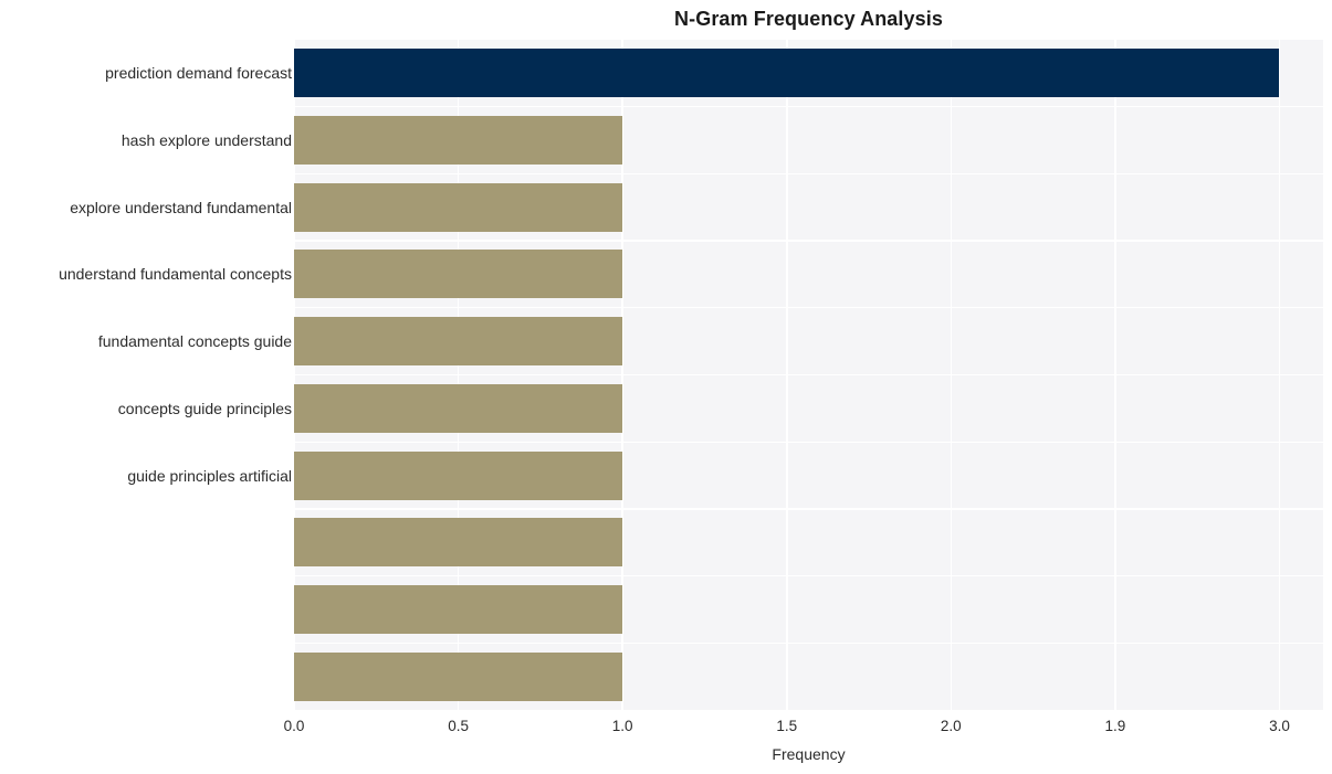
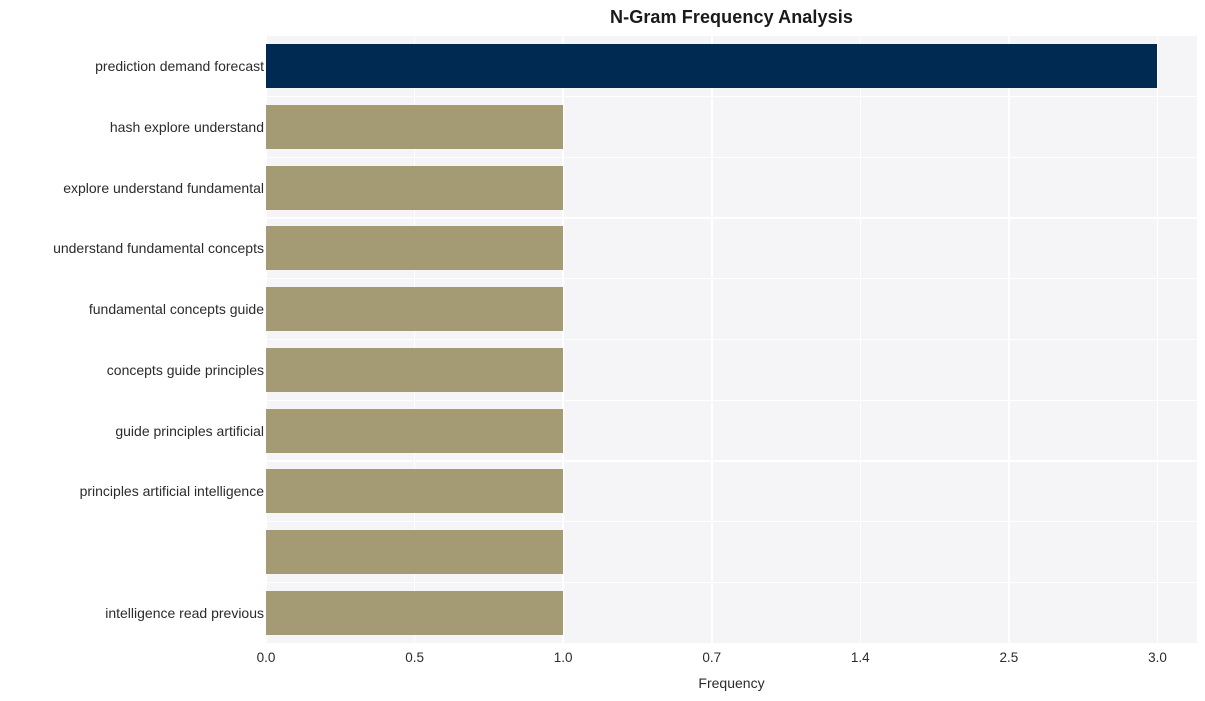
  N-Gram Frequency Analysis
  prediction demand forecast
  hash explore understand
  explore understand fundamental
  understand fundamental concepts
  fundamental concepts guide
  concepts guide principles
  guide principles artificial
+ principles artificial intelligence
+ intelligence read previous
  0.0
  0.5
  1.0
- 1.5
+ 0.7
- 2.0
+ 1.4
- 1.9
+ 2.5
  3.0
  Frequency
